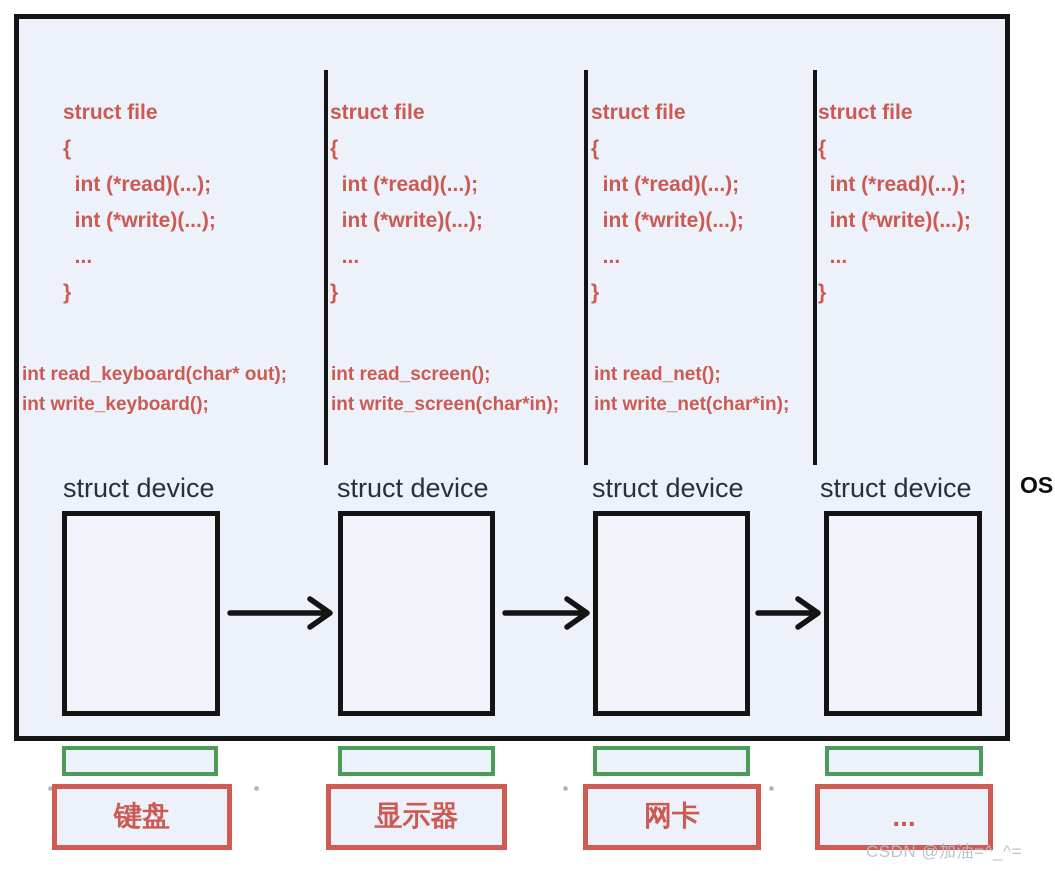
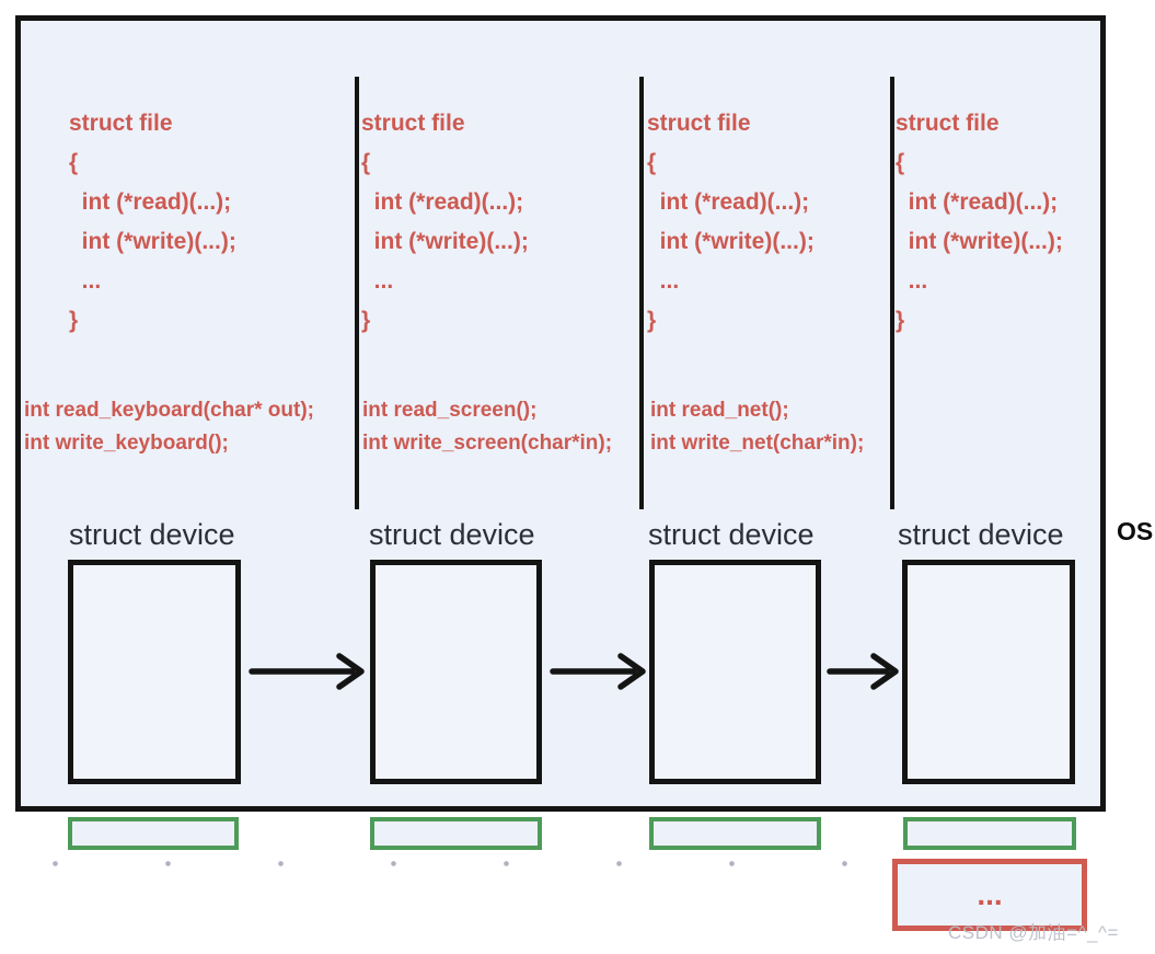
  struct file
  {
  int (*read)(...);
  int (*write)(...);
  ...
  }
  struct file
  {
  int (*read)(...);
  int (*write)(...);
  ...
  }
  struct file
  {
  int (*read)(...);
  int (*write)(...);
  ...
  }
  struct file
  {
  int (*read)(...);
  int (*write)(...);
  ...
  }
  int read_keyboard(char* out);
  int write_keyboard();
  int read_screen();
  int write_screen(char*in);
  int read_net();
  int write_net(char*in);
  struct device
  struct device
  struct device
  struct device
  OS
- 键盘
- 显示器
- 网卡
  ...
  CSDN @加油=^_^=
